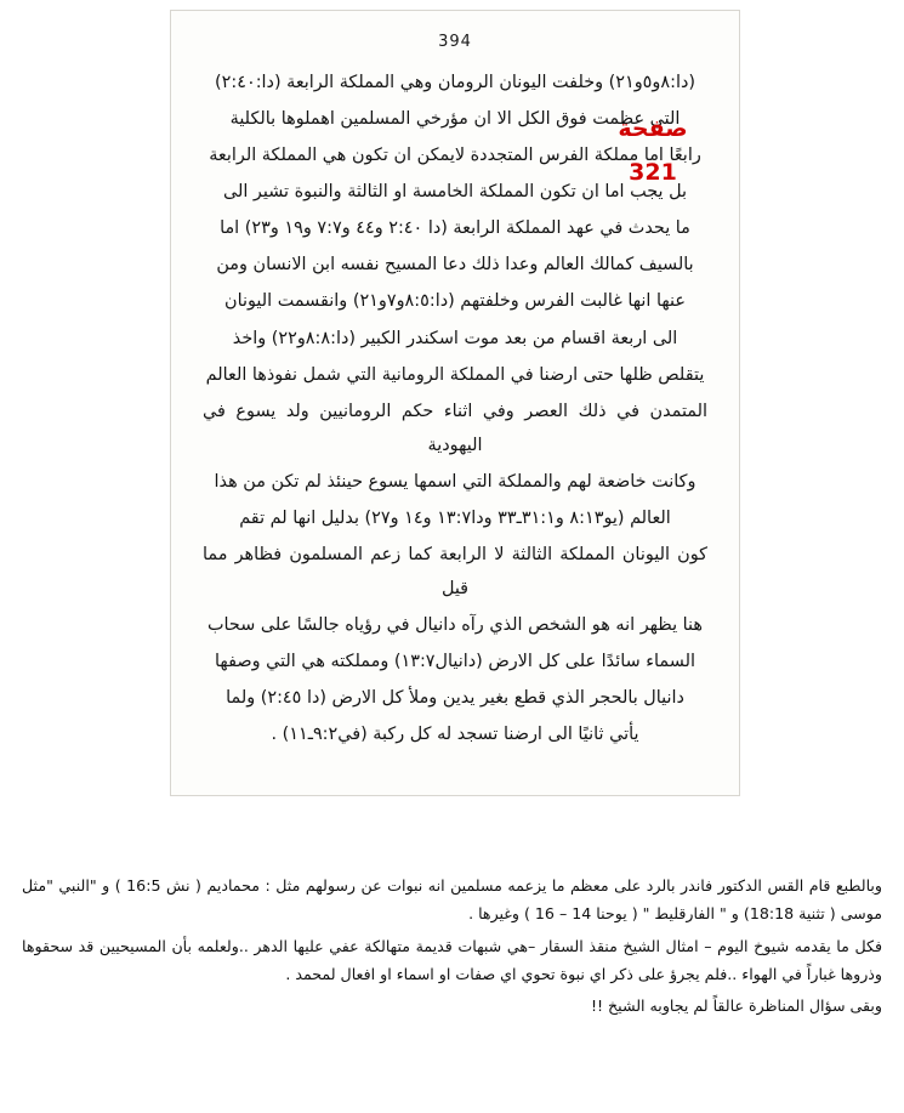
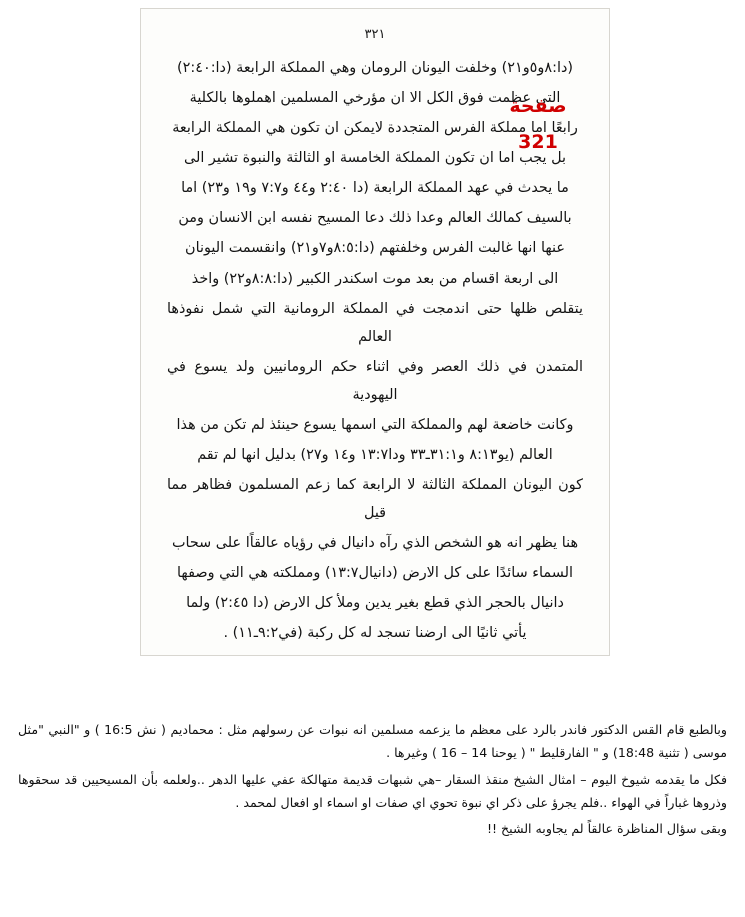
- 394
+ ٣٢١
  (دا:٨و٥و٢١) وخلفت اليونان الرومان وهي المملكة الرابعة (دا:٢:٤٠)
  التي عظمت فوق الكل الا ان مؤرخي المسلمين اهملوها بالكلية
  رابعًا اما مملكة الفرس المتجددة لايمكن ان تكون هي المملكة الرابعة
  بل يجب اما ان تكون المملكة الخامسة او الثالثة والنبوة تشير الى
  ما يحدث في عهد المملكة الرابعة (دا ٢:٤٠ و٤٤ و٧:٧ و١٩ و٢٣) اما
  بالسيف كمالك العالم وعدا ذلك دعا المسيح نفسه ابن الانسان ومن
  عنها انها غالبت الفرس وخلفتهم (دا:٨:٥و٧و٢١) وانقسمت اليونان
  الى اربعة اقسام من بعد موت اسكندر الكبير (دا:٨:٨و٢٢) واخذ
- يتقلص ظلها حتى ارضنا في المملكة الرومانية التي شمل نفوذها العالم
+ يتقلص ظلها حتى اندمجت في المملكة الرومانية التي شمل نفوذها العالم
  المتمدن في ذلك العصر وفي اثناء حكم الرومانيين ولد يسوع في اليهودية
  وكانت خاضعة لهم والمملكة التي اسمها يسوع حينئذ لم تكن من هذا
  العالم (يو٨:١٣ و٣١:١ـ٣٣ ودا١٣:٧ و١٤ و٢٧) بدليل انها لم تقم
  كون اليونان المملكة الثالثة لا الرابعة كما زعم المسلمون فظاهر مما قيل
- هنا يظهر انه هو الشخص الذي رآه دانيال في رؤياه جالسًا على سحاب
+ هنا يظهر انه هو الشخص الذي رآه دانيال في رؤياه عالقاًا على سحاب
  السماء سائدًا على كل الارض (دانيال١٣:٧) ومملكته هي التي وصفها
  دانيال بالحجر الذي قطع بغير يدين وملأ كل الارض (دا ٢:٤٥) ولما
  يأتي ثانيًا الى ارضنا تسجد له كل ركبة (في٩:٢ـ١١) .
  صفحة
  321
- وبالطبع قام القس الدكتور فاندر بالرد على معظم ما يزعمه مسلمين انه نبوات عن رسولهم مثل : محماديم ( نش 16:5 ) و "النبي "مثل موسى ( تثنية 18:18) و " الفارقليط " ( يوحنا 14 – 16 ) وغيرها .
+ وبالطبع قام القس الدكتور فاندر بالرد على معظم ما يزعمه مسلمين انه نبوات عن رسولهم مثل : محماديم ( نش 16:5 ) و "النبي "مثل موسى ( تثنية 18:48) و " الفارقليط " ( يوحنا 14 – 16 ) وغيرها .
  فكل ما يقدمه شيوخ اليوم – امثال الشيخ منقذ السقار –هي شبهات قديمة متهالكة عفي عليها الدهر ..ولعلمه بأن المسيحيين قد سحقوها وذروها غباراً في الهواء ..فلم يجرؤ على ذكر اي نبوة تحوي اي صفات او اسماء او افعال لمحمد .
  وبقى سؤال المناظرة عالقاً لم يجاوبه الشيخ !!
